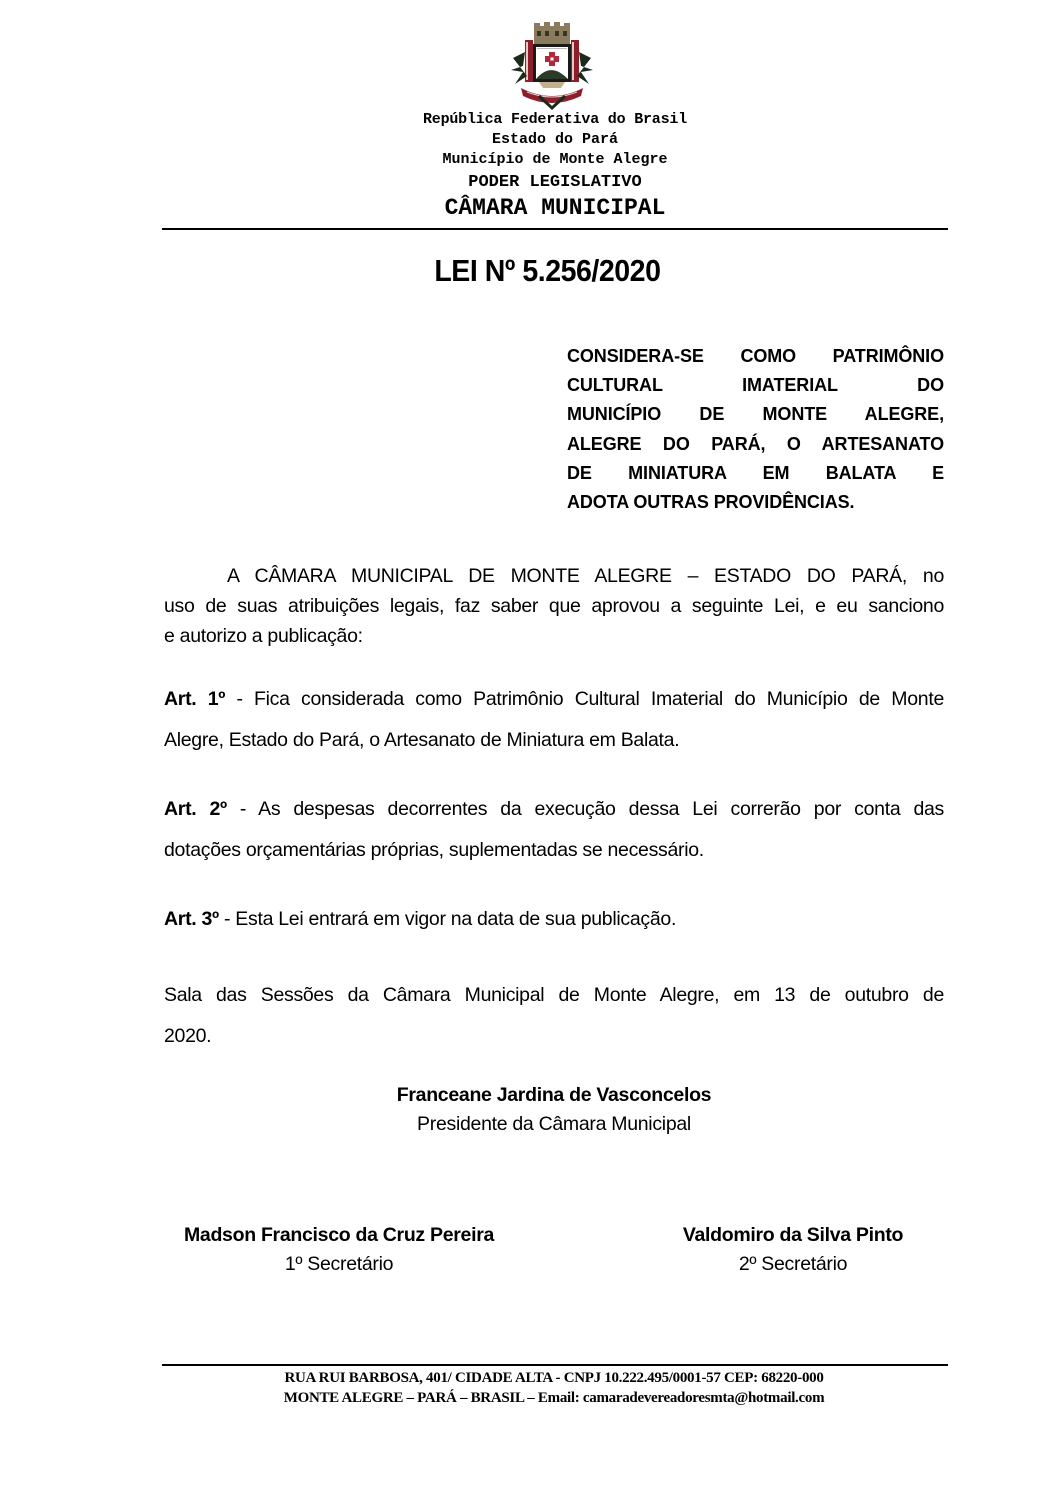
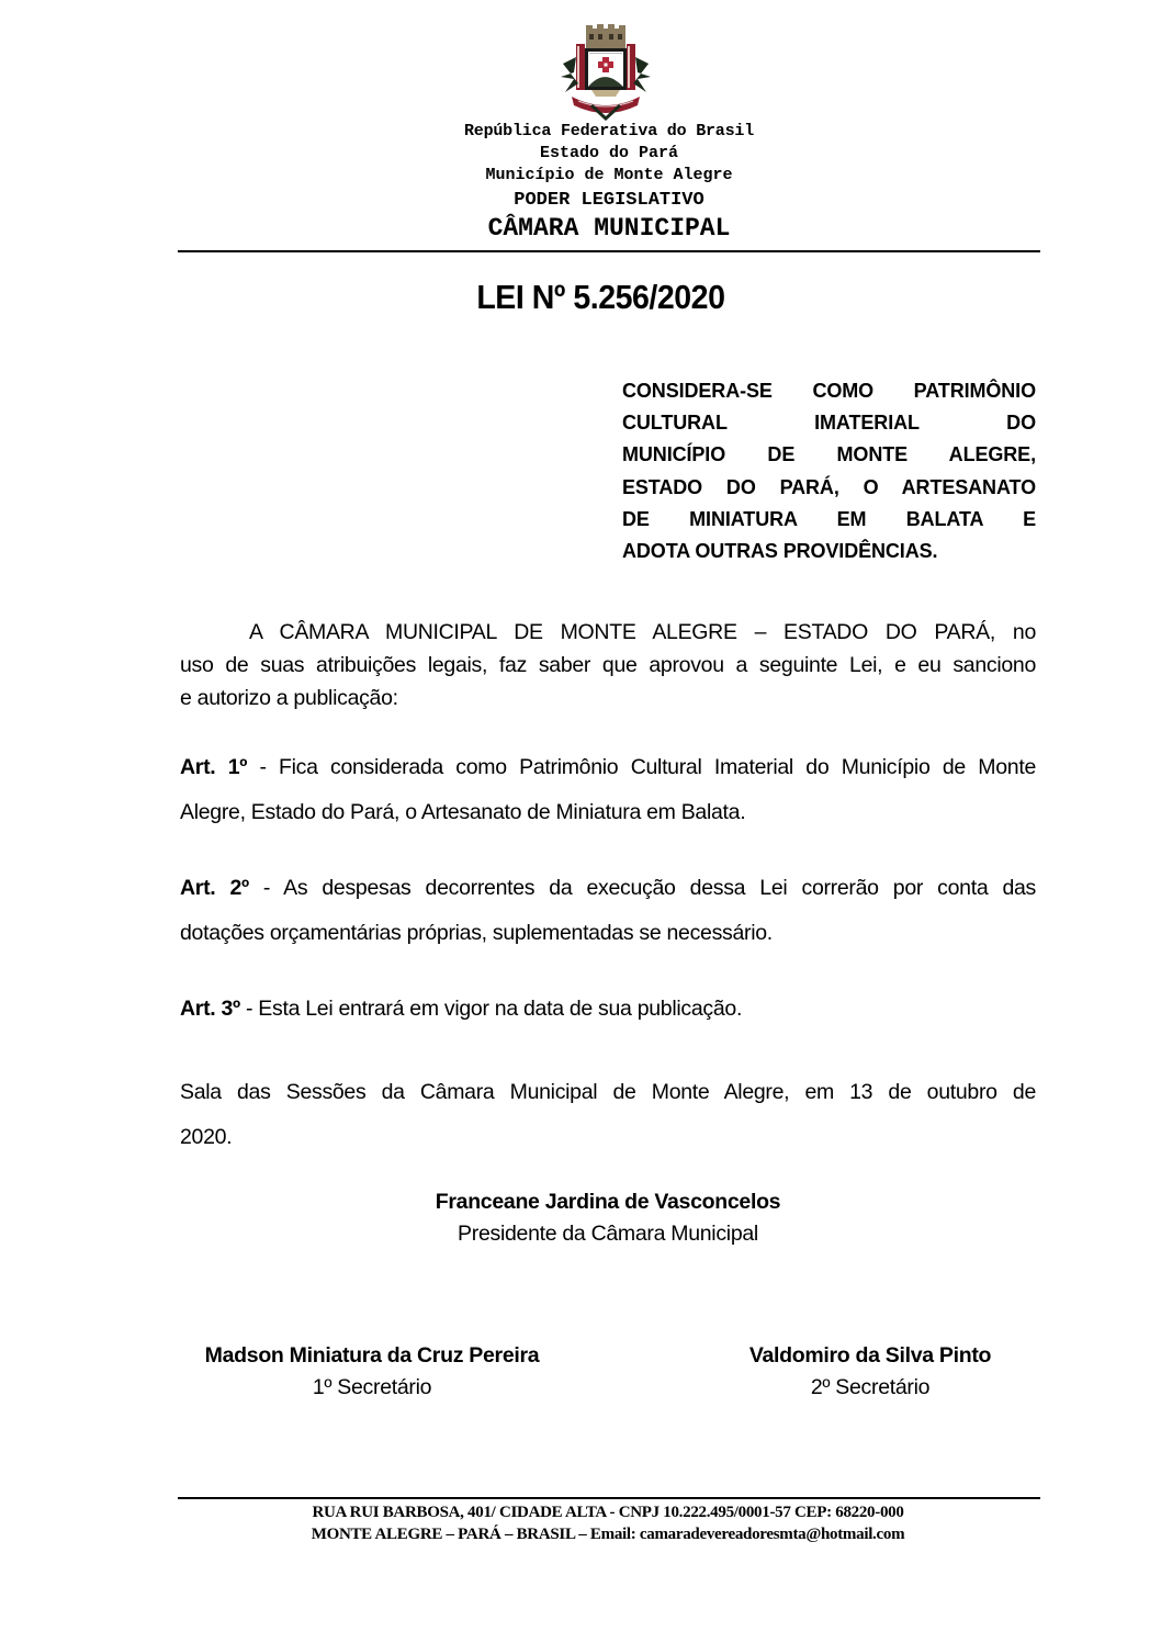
  República Federativa do Brasil
  Estado do Pará
  Município de Monte Alegre
  PODER LEGISLATIVO
  CÂMARA MUNICIPAL
  LEI Nº 5.256/2020
  CONSIDERA-SE COMO PATRIMÔNIO
  CULTURAL IMATERIAL DO
  MUNICÍPIO DE MONTE ALEGRE,
- ALEGRE DO PARÁ, O ARTESANATO
+ ESTADO DO PARÁ, O ARTESANATO
  DE MINIATURA EM BALATA E
  ADOTA OUTRAS PROVIDÊNCIAS.
  A CÂMARA MUNICIPAL DE MONTE ALEGRE – ESTADO DO PARÁ, no
  uso de suas atribuições legais, faz saber que aprovou a seguinte Lei, e eu sanciono
  e autorizo a publicação:
  Art. 1º - Fica considerada como Patrimônio Cultural Imaterial do Município de Monte
  Alegre, Estado do Pará, o Artesanato de Miniatura em Balata.
  Art. 2º - As despesas decorrentes da execução dessa Lei correrão por conta das
  dotações orçamentárias próprias, suplementadas se necessário.
  Art. 3º - Esta Lei entrará em vigor na data de sua publicação.
  Sala das Sessões da Câmara Municipal de Monte Alegre, em 13 de outubro de
  2020.
  Franceane Jardina de Vasconcelos
  Presidente da Câmara Municipal
- Madson Francisco da Cruz Pereira
+ Madson Miniatura da Cruz Pereira
  1º Secretário
  Valdomiro da Silva Pinto
  2º Secretário
  RUA RUI BARBOSA, 401/ CIDADE ALTA - CNPJ 10.222.495/0001-57 CEP: 68220-000
  MONTE ALEGRE – PARÁ – BRASIL – Email: camaradevereadoresmta@hotmail.com
